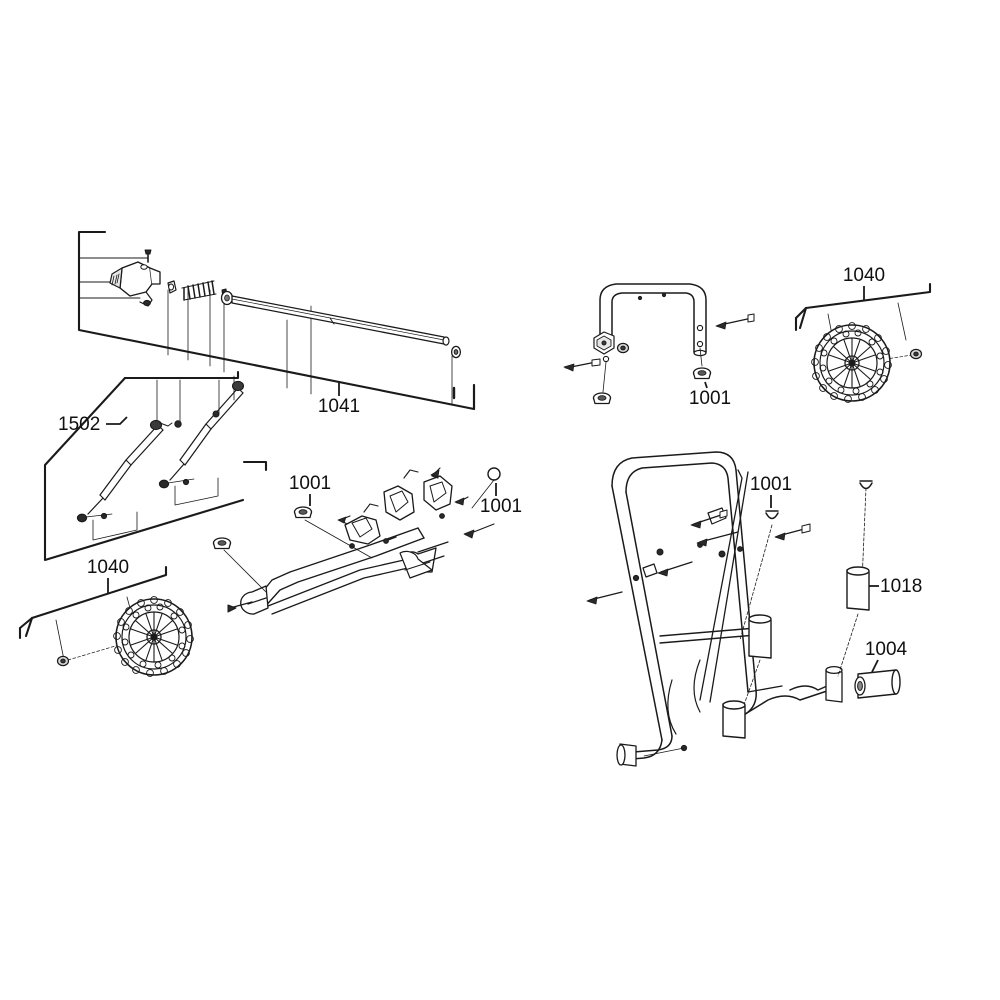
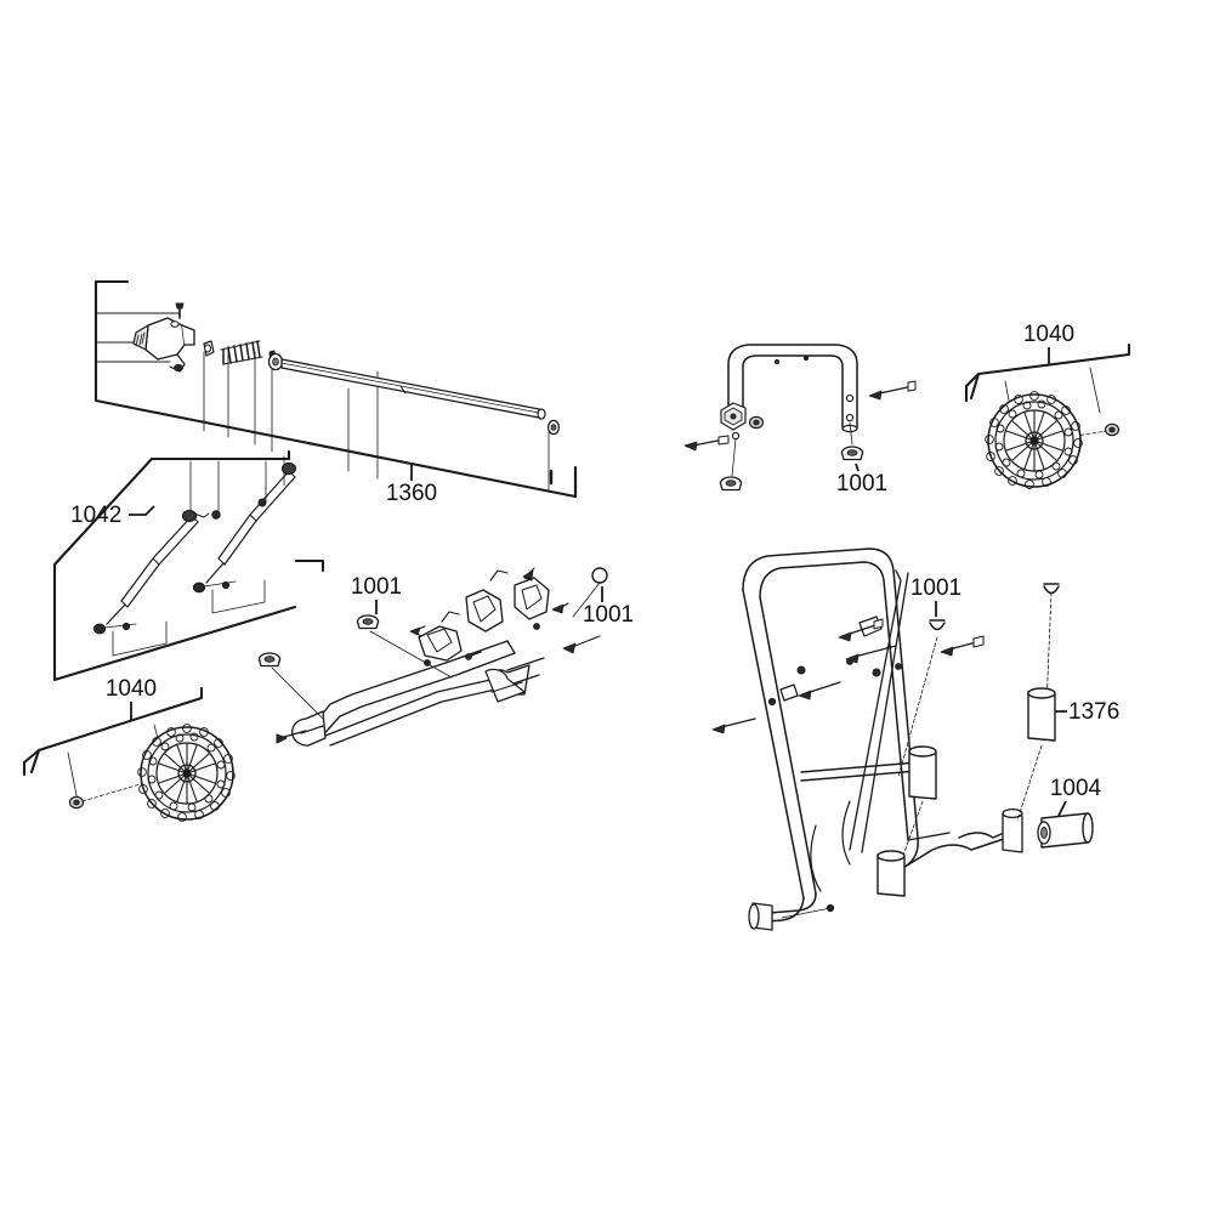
- 1502
+ 1042
- 1041
+ 1360
  1040
  1040
  1001
  1001
  1001
  1001
- 1018
+ 1376
  1004
